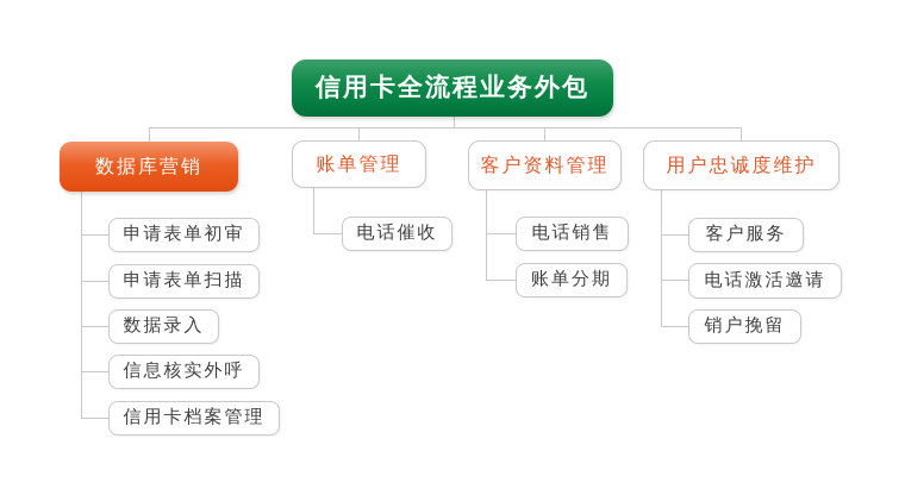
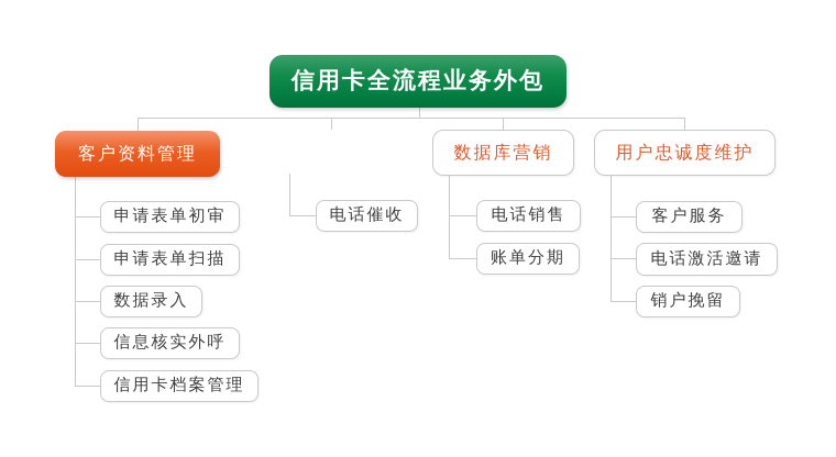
  信用卡全流程业务外包
- 数据库营销
+ 客户资料管理
- 账单管理
- 客户资料管理
+ 数据库营销
  用户忠诚度维护
  申请表单初审
  申请表单扫描
  数据录入
  信息核实外呼
  信用卡档案管理
  电话催收
  电话销售
  账单分期
  客户服务
  电话激活邀请
  销户挽留
